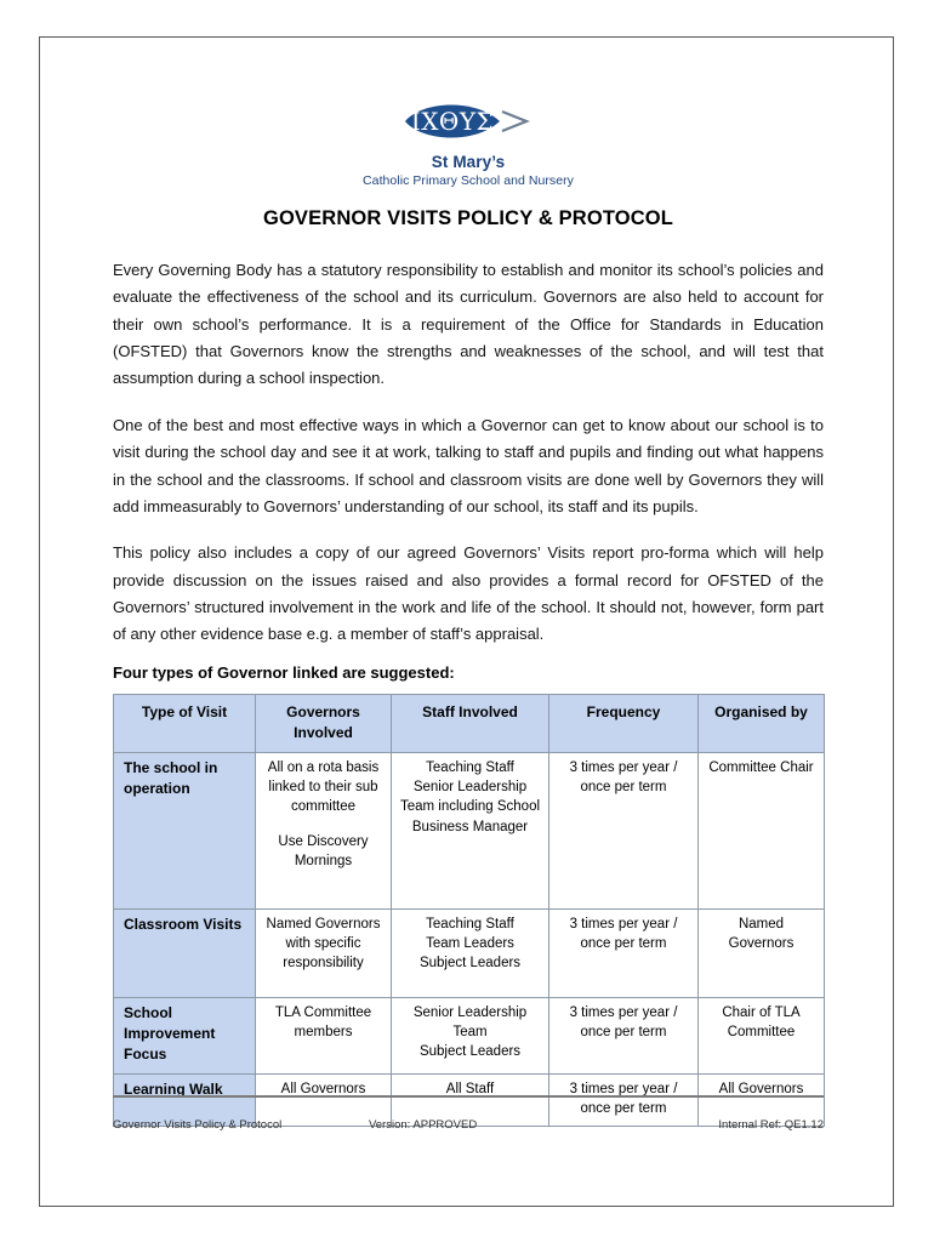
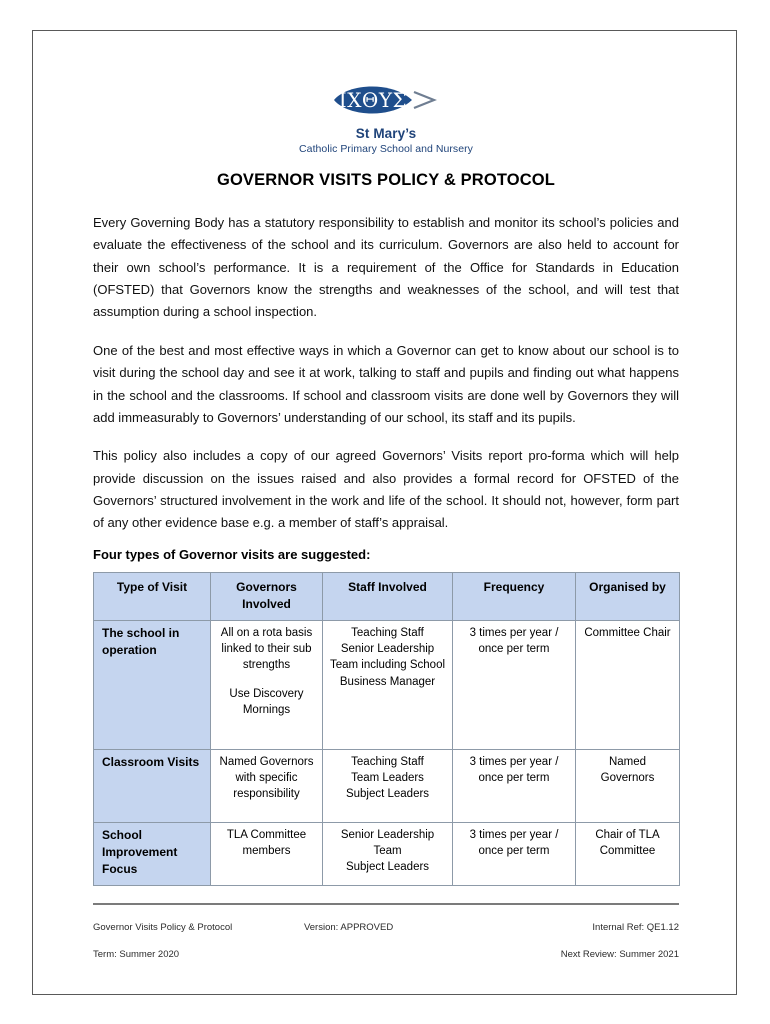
  ΙΧΘΥΣ
  St Mary’s
  Catholic Primary School and Nursery
  GOVERNOR VISITS POLICY & PROTOCOL
  Every Governing Body has a statutory responsibility to establish and monitor its school’s policies and evaluate the effectiveness of the school and its curriculum. Governors are also held to account for their own school’s performance. It is a requirement of the Office for Standards in Education (OFSTED) that Governors know the strengths and weaknesses of the school, and will test that assumption during a school inspection.
  One of the best and most effective ways in which a Governor can get to know about our school is to visit during the school day and see it at work, talking to staff and pupils and finding out what happens in the school and the classrooms. If school and classroom visits are done well by Governors they will add immeasurably to Governors’ understanding of our school, its staff and its pupils.
  This policy also includes a copy of our agreed Governors’ Visits report pro-forma which will help provide discussion on the issues raised and also provides a formal record for OFSTED of the Governors’ structured involvement in the work and life of the school. It should not, however, form part of any other evidence base e.g. a member of staff’s appraisal.
- Four types of Governor linked are suggested:
+ Four types of Governor visits are suggested:
  Type of Visit	Governors Involved	Staff Involved	Frequency	Organised by
- The school in operation	All on a rota basis linked to their sub committee Use Discovery Mornings	Teaching StaffSenior Leadership Team including School Business Manager	3 times per year / once per term	Committee Chair
+ The school in operation	All on a rota basis linked to their sub strengths Use Discovery Mornings	Teaching StaffSenior Leadership Team including School Business Manager	3 times per year / once per term	Committee Chair
  Classroom Visits	Named Governors with specific responsibility	Teaching StaffTeam LeadersSubject Leaders	3 times per year / once per term	Named Governors
  School Improvement Focus	TLA Committee members	Senior Leadership TeamSubject Leaders	3 times per year / once per term	Chair of TLA Committee
- Learning Walk	All Governors	All Staff	3 times per year / once per term	All Governors
  Governor Visits Policy & Protocol
  Version: APPROVED
  Internal Ref: QE1.12
+ Term: Summer 2020
+ Next Review: Summer 2021
